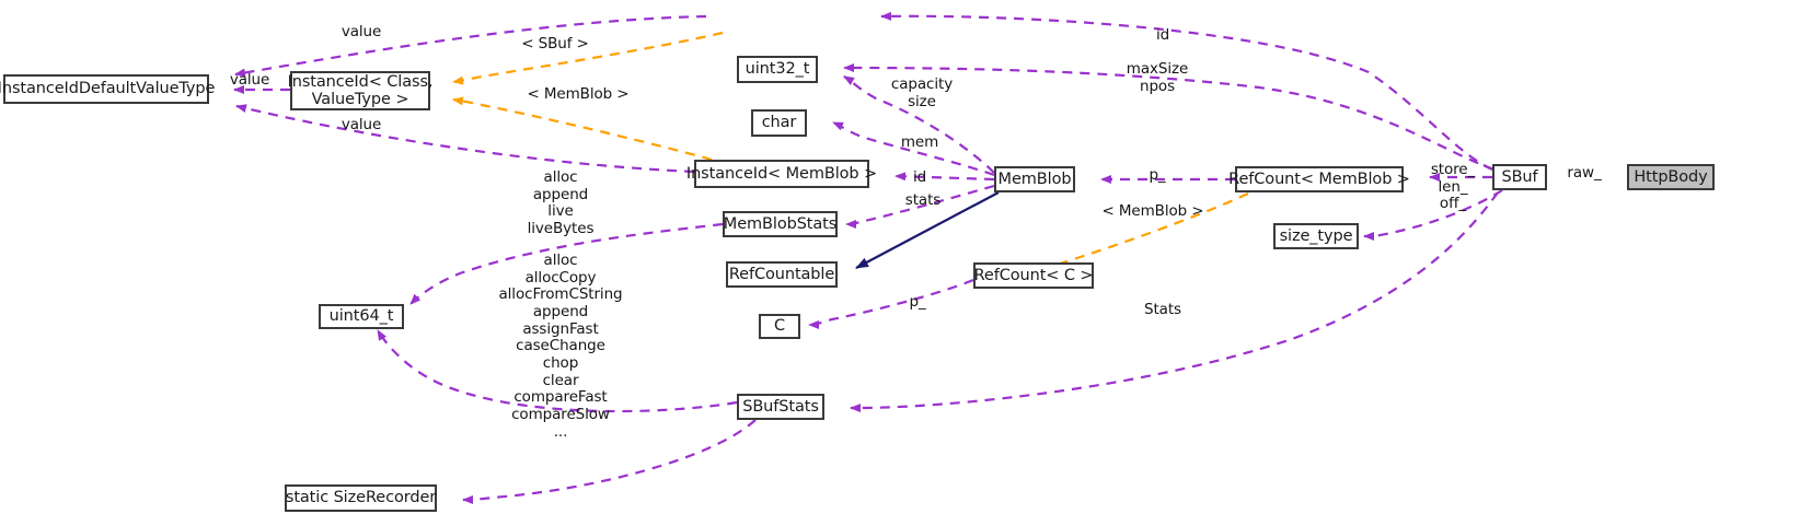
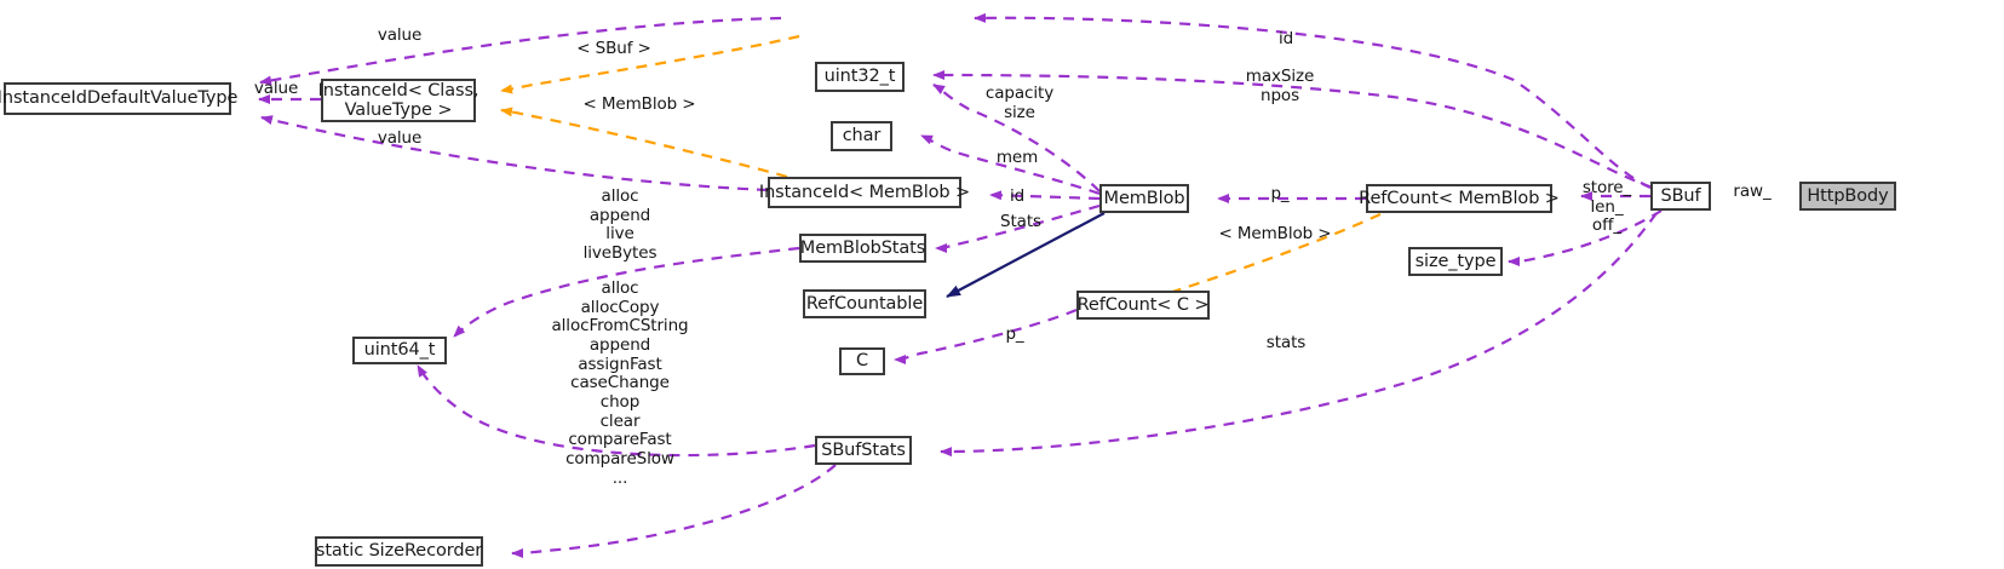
  nstanceIdDefaultValueType
  InstanceId< Class,
  ValueType >
  uint32_t
  char
  InstanceId< MemBlob >
  MemBlobStats
  RefCountable
  C
  SBufStats
  uint64_t
  static SizeRecorder
  MemBlob
  RefCount< C >
  RefCount< MemBlob >
  size_type
  SBuf
  HttpBody
  value
  < SBuf >
  value
  < MemBlob >
  value
  id
  maxSize
  npos
  capacity
  size
  mem
  id
- stats
+ Stats
  p_
  < MemBlob >
  store_
  len_
  off_
  raw_
  alloc
  append
  live
  liveBytes
  alloc
  allocCopy
  allocFromCString
  append
  assignFast
  caseChange
  chop
  clear
  compareFast
  compareSlow
  ...
  p_
- Stats
+ stats
